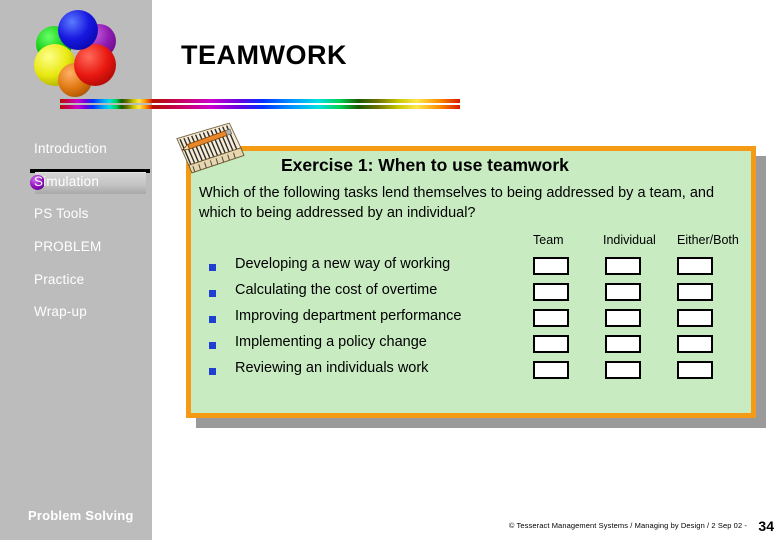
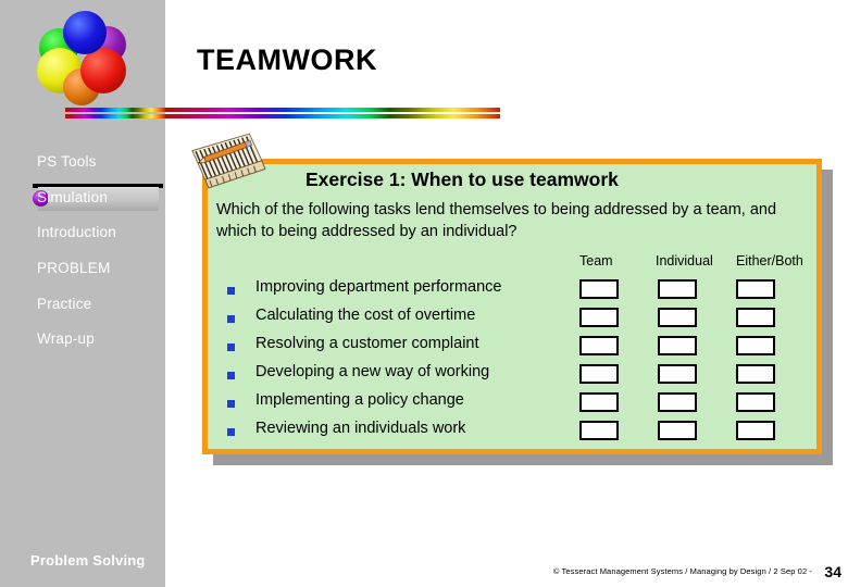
- Introduction
+ PS Tools
  Simulation
- PS Tools
+ Introduction
  PROBLEM
  Practice
  Wrap-up
  Problem Solving
  TEAMWORK
  Exercise 1: When to use teamwork
  Which of the following tasks lend themselves to being addressed by a team, and which to being addressed by an individual?
  Team
  Individual
  Either/Both
- Developing a new way of working
+ Improving department performance
  Calculating the cost of overtime
+ Resolving a customer complaint
- Improving department performance
+ Developing a new way of working
  Implementing a policy change
  Reviewing an individuals work
  © Tesseract Management Systems / Managing by Design / 2 Sep 02 -
  34
